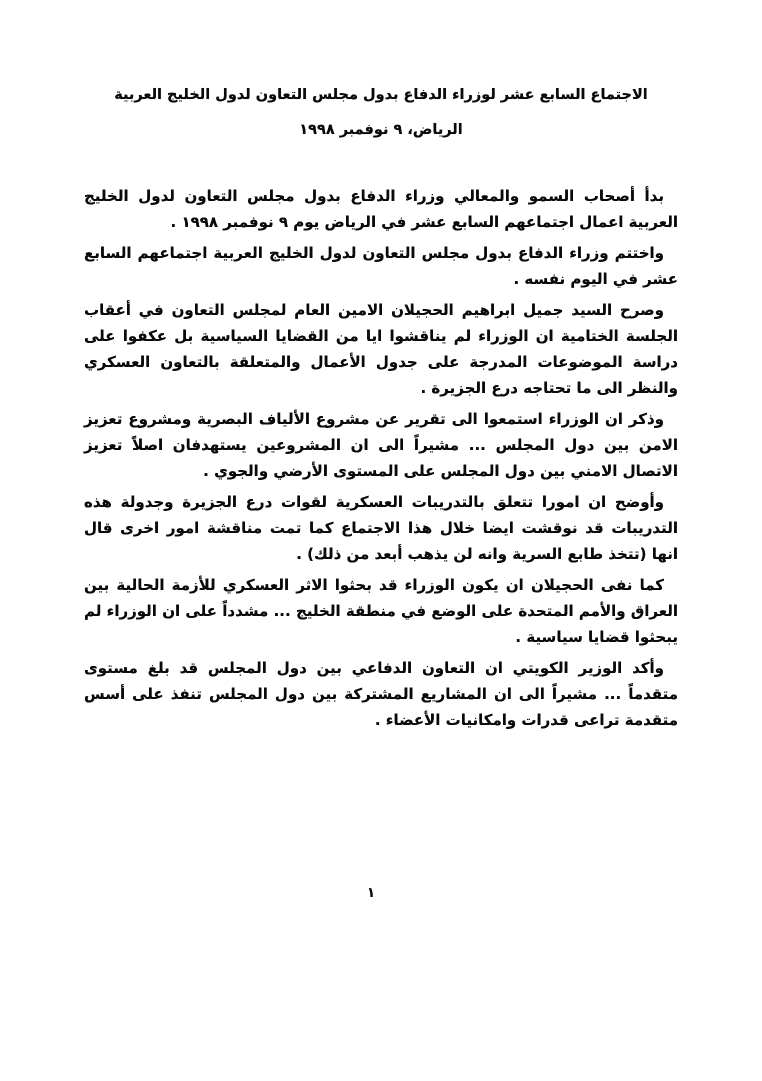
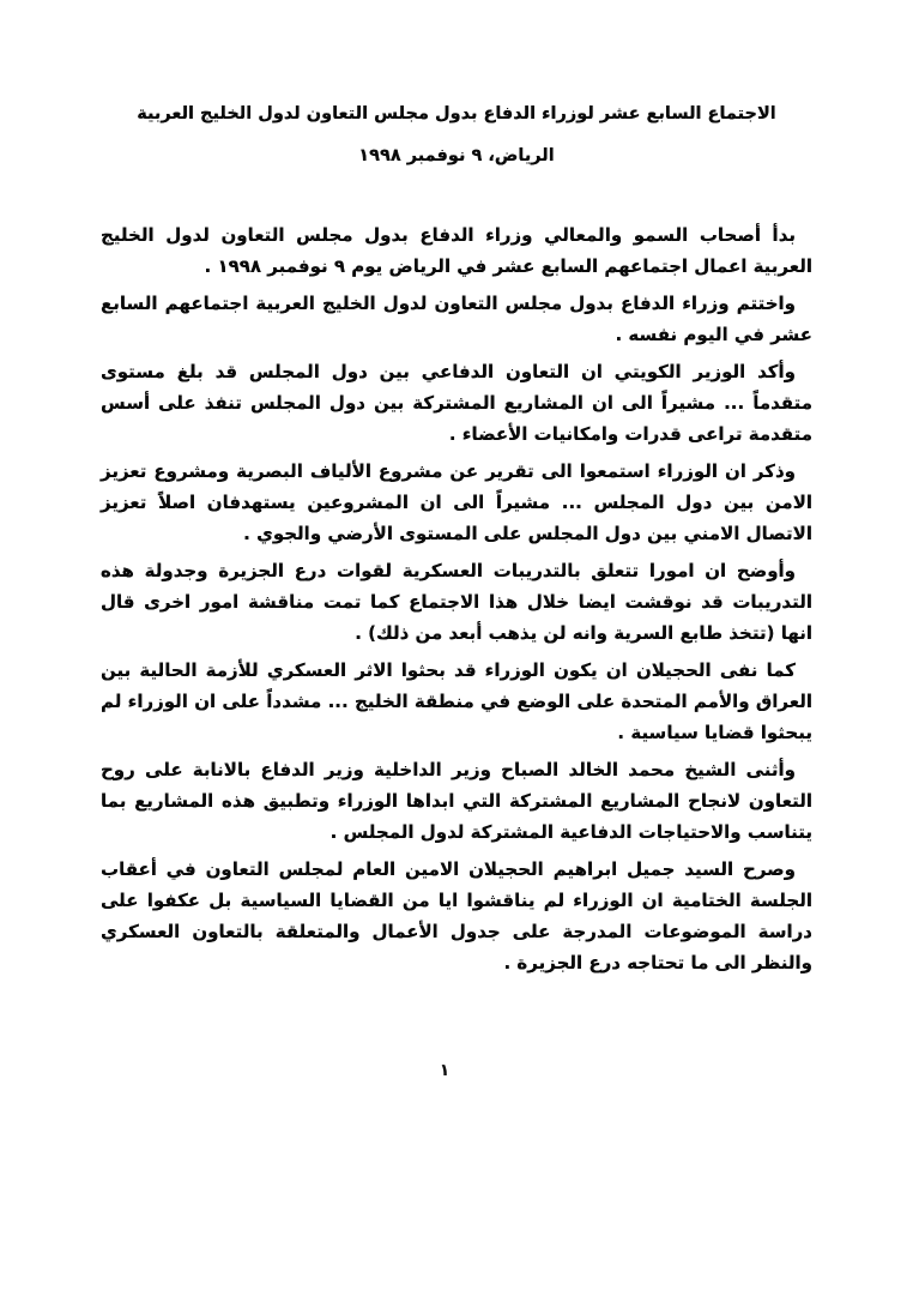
  الاجتماع السابع عشر لوزراء الدفاع بدول مجلس التعاون لدول الخليج العربية
  الرياض، ٩ نوفمبر ١٩٩٨
  بدأ أصحاب السمو والمعالي وزراء الدفاع بدول مجلس التعاون لدول الخليج العربية اعمال اجتماعهم السابع عشر في الرياض يوم ٩ نوفمبر ١٩٩٨ .
  واختتم وزراء الدفاع بدول مجلس التعاون لدول الخليج العربية اجتماعهم السابع عشر في اليوم نفسه .
- وصرح السيد جميل ابراهيم الحجيلان الامين العام لمجلس التعاون في أعقاب الجلسة الختامية ان الوزراء لم يناقشوا ايا من القضايا السياسية بل عكفوا على دراسة الموضوعات المدرجة على جدول الأعمال والمتعلقة بالتعاون العسكري والنظر الى ما تحتاجه درع الجزيرة .
+ وأكد الوزير الكويتي ان التعاون الدفاعي بين دول المجلس قد بلغ مستوى متقدماً ... مشيراً الى ان المشاريع المشتركة بين دول المجلس تنفذ على أسس متقدمة تراعى قدرات وامكانيات الأعضاء .
  وذكر ان الوزراء استمعوا الى تقرير عن مشروع الألياف البصرية ومشروع تعزيز الامن بين دول المجلس ... مشيراً الى ان المشروعين يستهدفان اصلاً تعزيز الاتصال الامني بين دول المجلس على المستوى الأرضي والجوي .
  وأوضح ان امورا تتعلق بالتدريبات العسكرية لقوات درع الجزيرة وجدولة هذه التدريبات قد نوقشت ايضا خلال هذا الاجتماع كما تمت مناقشة امور اخرى قال انها (تتخذ طابع السرية وانه لن يذهب أبعد من ذلك) .
  كما نفى الحجيلان ان يكون الوزراء قد بحثوا الاثر العسكري للأزمة الحالية بين العراق والأمم المتحدة على الوضع في منطقة الخليج ... مشدداً على ان الوزراء لم يبحثوا قضايا سياسية .
+ وأثنى الشيخ محمد الخالد الصباح وزير الداخلية وزير الدفاع بالانابة على روح التعاون لانجاح المشاريع المشتركة التي ابداها الوزراء وتطبيق هذه المشاريع بما يتناسب والاحتياجات الدفاعية المشتركة لدول المجلس .
- وأكد الوزير الكويتي ان التعاون الدفاعي بين دول المجلس قد بلغ مستوى متقدماً ... مشيراً الى ان المشاريع المشتركة بين دول المجلس تنفذ على أسس متقدمة تراعى قدرات وامكانيات الأعضاء .
+ وصرح السيد جميل ابراهيم الحجيلان الامين العام لمجلس التعاون في أعقاب الجلسة الختامية ان الوزراء لم يناقشوا ايا من القضايا السياسية بل عكفوا على دراسة الموضوعات المدرجة على جدول الأعمال والمتعلقة بالتعاون العسكري والنظر الى ما تحتاجه درع الجزيرة .
  ١
